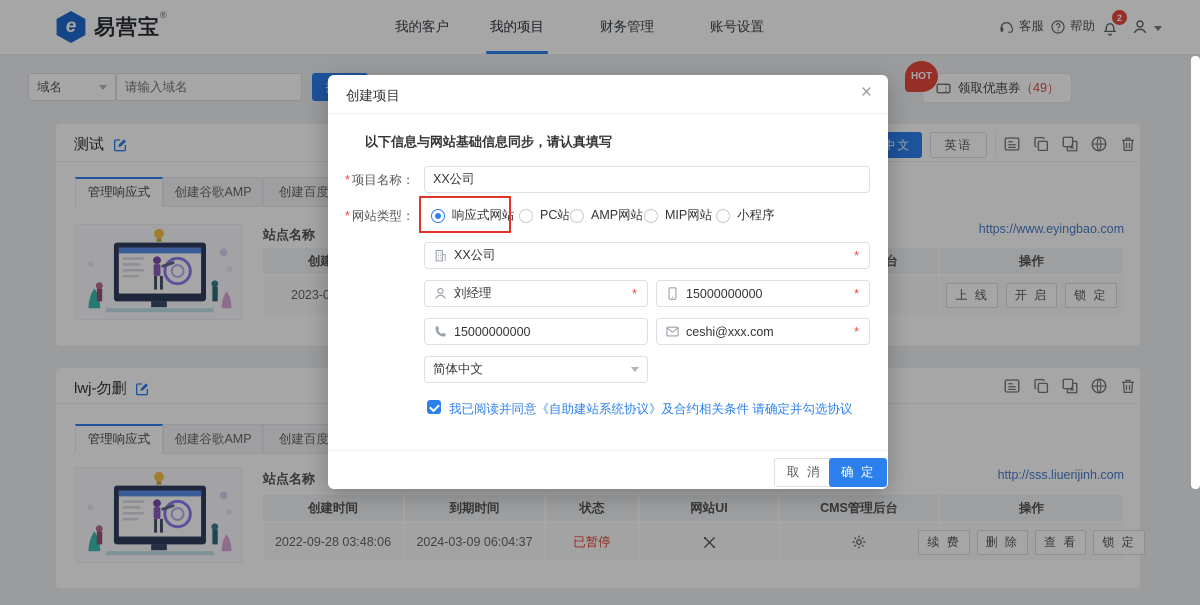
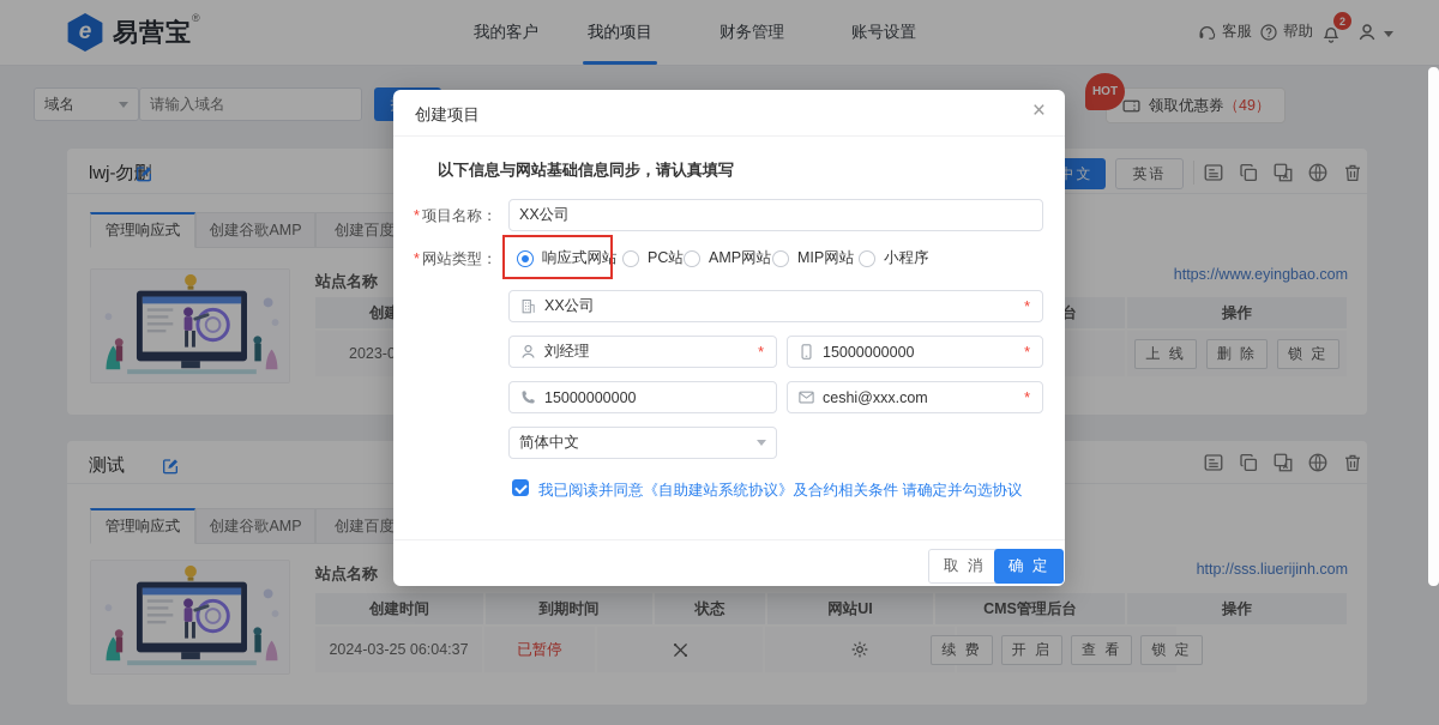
  e
  易营宝
  ®
  我的客户
  我的项目
  财务管理
  账号设置
  客服
  帮助
  2
  域名
  请输入域名
  HOT
  领取优惠券
  （49）
- 测试
+ lwj-勿删
  英语
  管理响应式
  创建谷歌AMP
  站点名称
  https://www.eyingbao.com
  操作
  2023-0
  上 线
- 开 启
+ 删 除
  锁 定
- lwj-勿删
+ 测试
  管理响应式
  创建谷歌AMP
  站点名称
  http://sss.liuerijinh.com
  创建时间
  到期时间
  状态
  网站UI
  CMS管理后台
  操作
- 2022-09-28 03:48:06
- 2024-03-09 06:04:37
+ 2024-03-25 06:04:37
  已暂停
  续 费
- 删 除
+ 开 启
  查 看
  锁 定
  创建项目
  ×
  以下信息与网站基础信息同步，请认真填写
  * 项目名称：
  XX公司
  * 网站类型：
  响应式网站
  PC站
  AMP网站
  MIP网站
  小程序
  XX公司
  *
  刘经理
  *
  15000000000
  *
  15000000000
  ceshi@xxx.com
  *
  简体中文
  我已阅读并同意《自助建站系统协议》及合约相关条件 请确定并勾选协议
  取 消
  确 定
